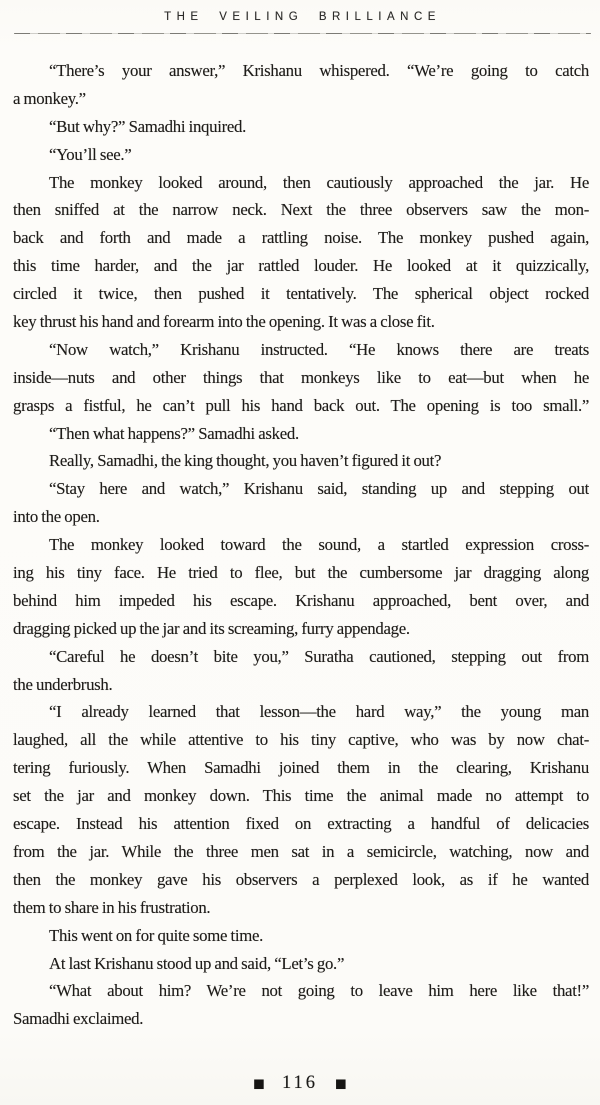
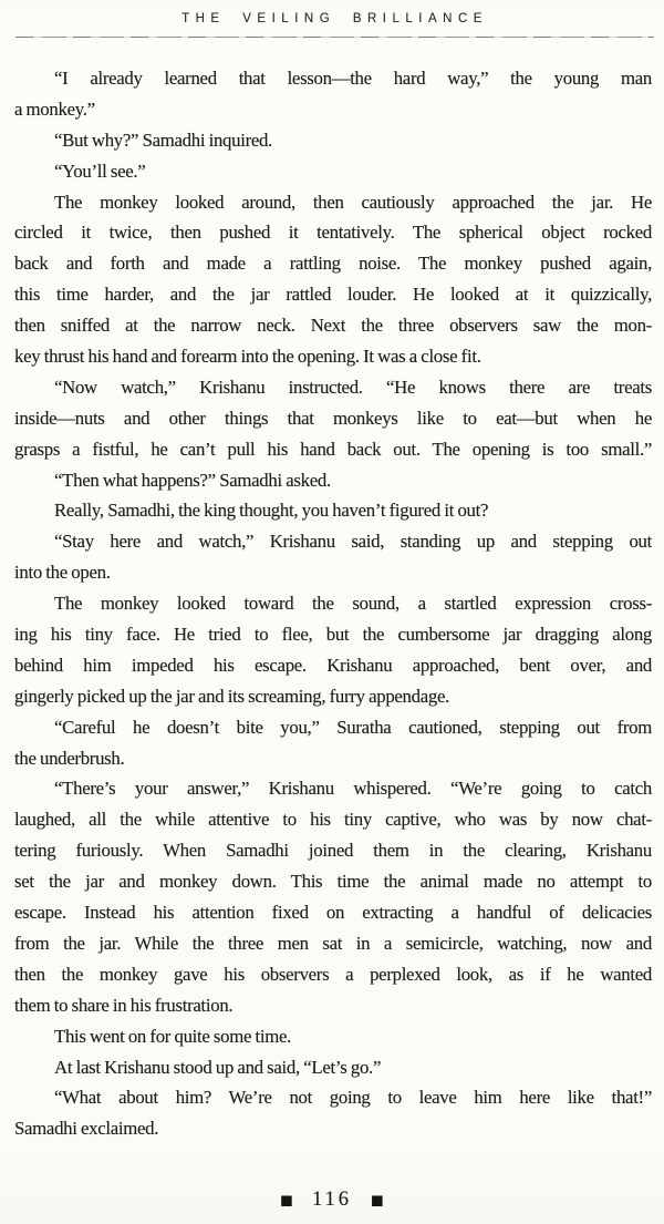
  THE VEILING BRILLIANCE
- “There’s your answer,” Krishanu whispered. “We’re going to catch
+ “I already learned that lesson—the hard way,” the young man
  a monkey.”
  “But why?” Samadhi inquired.
  “You’ll see.”
  The monkey looked around, then cautiously approached the jar. He
- then sniffed at the narrow neck. Next the three observers saw the mon-
+ circled it twice, then pushed it tentatively. The spherical object rocked
  back and forth and made a rattling noise. The monkey pushed again,
  this time harder, and the jar rattled louder. He looked at it quizzically,
- circled it twice, then pushed it tentatively. The spherical object rocked
+ then sniffed at the narrow neck. Next the three observers saw the mon-
  key thrust his hand and forearm into the opening. It was a close fit.
  “Now watch,” Krishanu instructed. “He knows there are treats
  inside—nuts and other things that monkeys like to eat—but when he
  grasps a fistful, he can’t pull his hand back out. The opening is too small.”
  “Then what happens?” Samadhi asked.
  Really, Samadhi, the king thought, you haven’t figured it out?
  “Stay here and watch,” Krishanu said, standing up and stepping out
  into the open.
  The monkey looked toward the sound, a startled expression cross-
  ing his tiny face. He tried to flee, but the cumbersome jar dragging along
  behind him impeded his escape. Krishanu approached, bent over, and
- dragging picked up the jar and its screaming, furry appendage.
+ gingerly picked up the jar and its screaming, furry appendage.
  “Careful he doesn’t bite you,” Suratha cautioned, stepping out from
  the underbrush.
- “I already learned that lesson—the hard way,” the young man
+ “There’s your answer,” Krishanu whispered. “We’re going to catch
  laughed, all the while attentive to his tiny captive, who was by now chat-
  tering furiously. When Samadhi joined them in the clearing, Krishanu
  set the jar and monkey down. This time the animal made no attempt to
  escape. Instead his attention fixed on extracting a handful of delicacies
  from the jar. While the three men sat in a semicircle, watching, now and
  then the monkey gave his observers a perplexed look, as if he wanted
  them to share in his frustration.
  This went on for quite some time.
  At last Krishanu stood up and said, “Let’s go.”
  “What about him? We’re not going to leave him here like that!”
  Samadhi exclaimed.
  ■
  116
  ■
